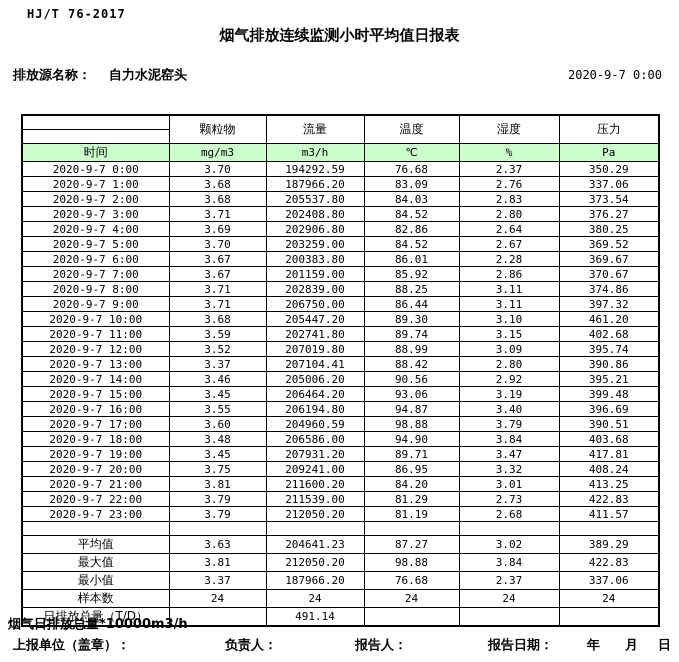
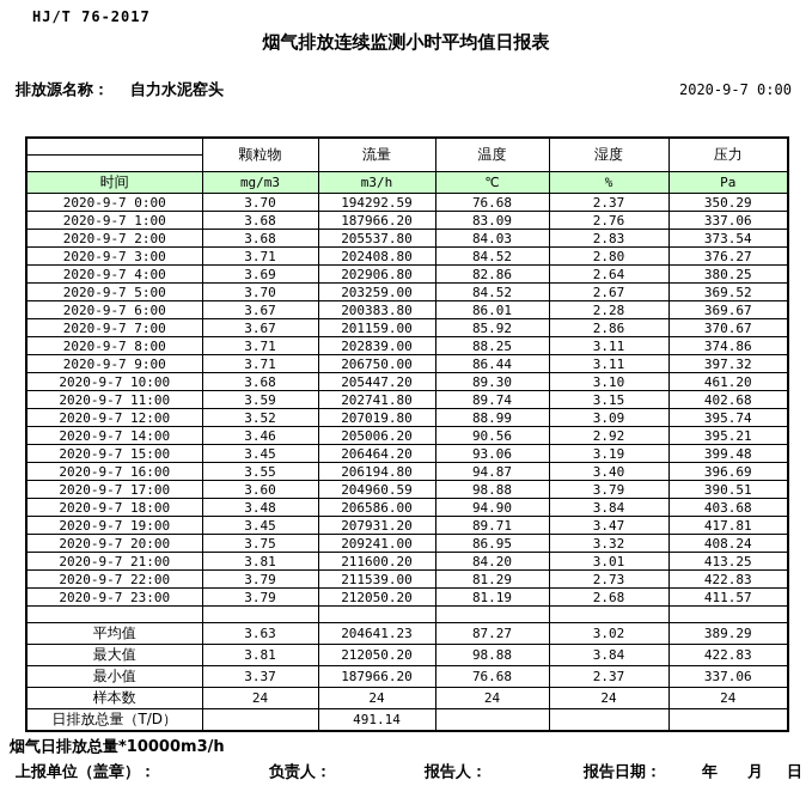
  HJ/T 76-2017
  烟气排放连续监测小时平均值日报表
  排放源名称： 自力水泥窑头
  2020-9-7 0:00
  	颗粒物	流量	温度	湿度	压力
  时间	mg/m3	m3/h	℃	%	Pa
  2020-9-7 0:00	3.70	194292.59	76.68	2.37	350.29
  2020-9-7 1:00	3.68	187966.20	83.09	2.76	337.06
  2020-9-7 2:00	3.68	205537.80	84.03	2.83	373.54
  2020-9-7 3:00	3.71	202408.80	84.52	2.80	376.27
  2020-9-7 4:00	3.69	202906.80	82.86	2.64	380.25
  2020-9-7 5:00	3.70	203259.00	84.52	2.67	369.52
  2020-9-7 6:00	3.67	200383.80	86.01	2.28	369.67
  2020-9-7 7:00	3.67	201159.00	85.92	2.86	370.67
  2020-9-7 8:00	3.71	202839.00	88.25	3.11	374.86
  2020-9-7 9:00	3.71	206750.00	86.44	3.11	397.32
  2020-9-7 10:00	3.68	205447.20	89.30	3.10	461.20
  2020-9-7 11:00	3.59	202741.80	89.74	3.15	402.68
  2020-9-7 12:00	3.52	207019.80	88.99	3.09	395.74
- 2020-9-7 13:00	3.37	207104.41	88.42	2.80	390.86
  2020-9-7 14:00	3.46	205006.20	90.56	2.92	395.21
  2020-9-7 15:00	3.45	206464.20	93.06	3.19	399.48
  2020-9-7 16:00	3.55	206194.80	94.87	3.40	396.69
  2020-9-7 17:00	3.60	204960.59	98.88	3.79	390.51
  2020-9-7 18:00	3.48	206586.00	94.90	3.84	403.68
  2020-9-7 19:00	3.45	207931.20	89.71	3.47	417.81
  2020-9-7 20:00	3.75	209241.00	86.95	3.32	408.24
  2020-9-7 21:00	3.81	211600.20	84.20	3.01	413.25
  2020-9-7 22:00	3.79	211539.00	81.29	2.73	422.83
  2020-9-7 23:00	3.79	212050.20	81.19	2.68	411.57
  平均值	3.63	204641.23	87.27	3.02	389.29
  最大值	3.81	212050.20	98.88	3.84	422.83
  最小值	3.37	187966.20	76.68	2.37	337.06
  样本数	24	24	24	24	24
  日排放总量（T/D）		491.14
  烟气日排放总量*10000m3/h
  上报单位（盖章）：
  负责人：
  报告人：
  报告日期：
  年
  月
  日
